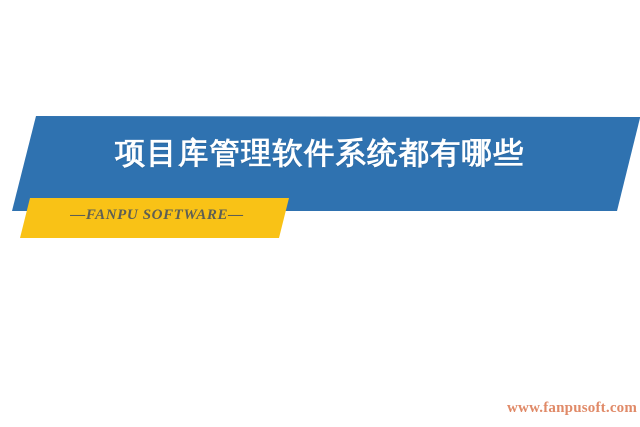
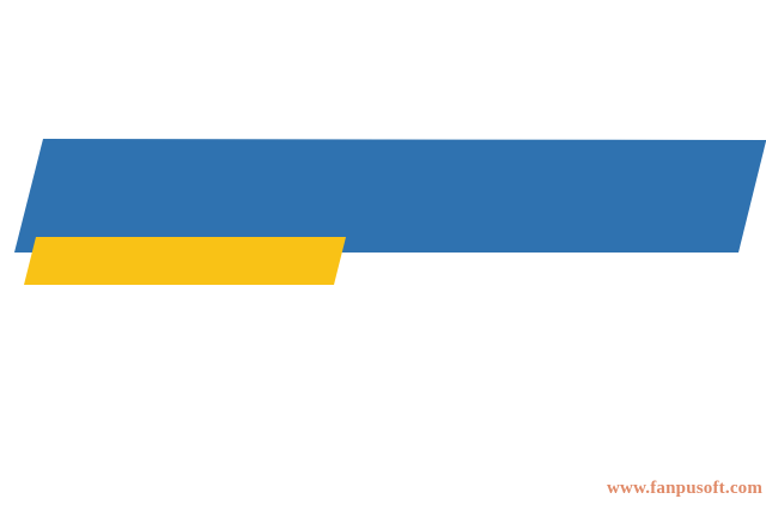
- 项目库管理软件系统都有哪些
- —FANPU SOFTWARE—
  www.fanpusoft.com
